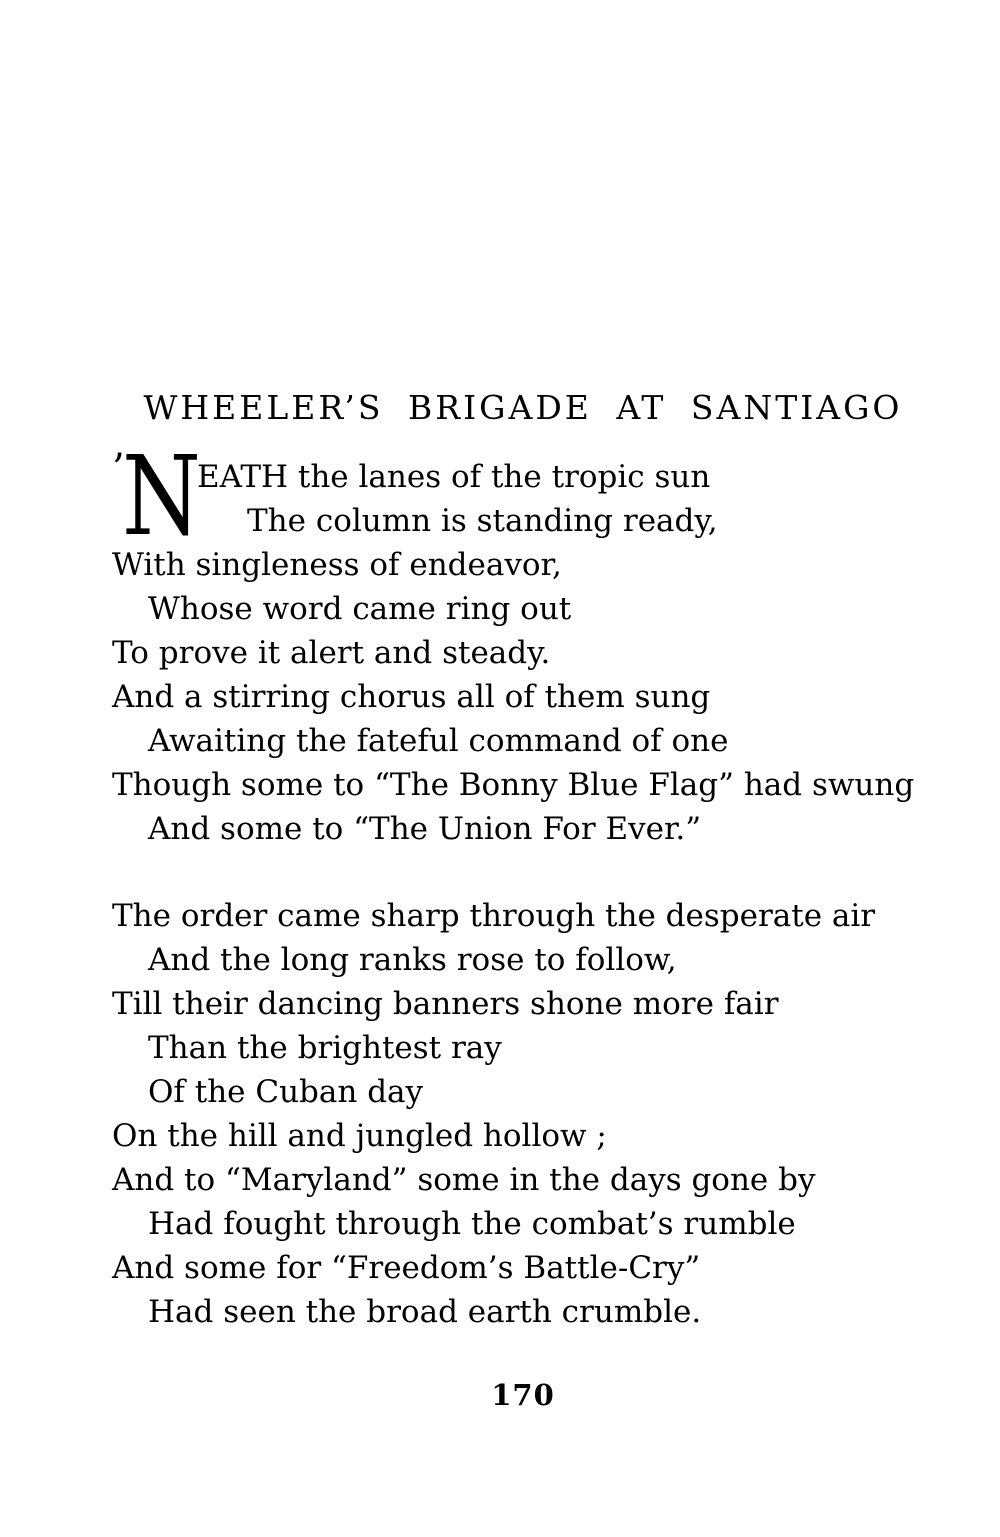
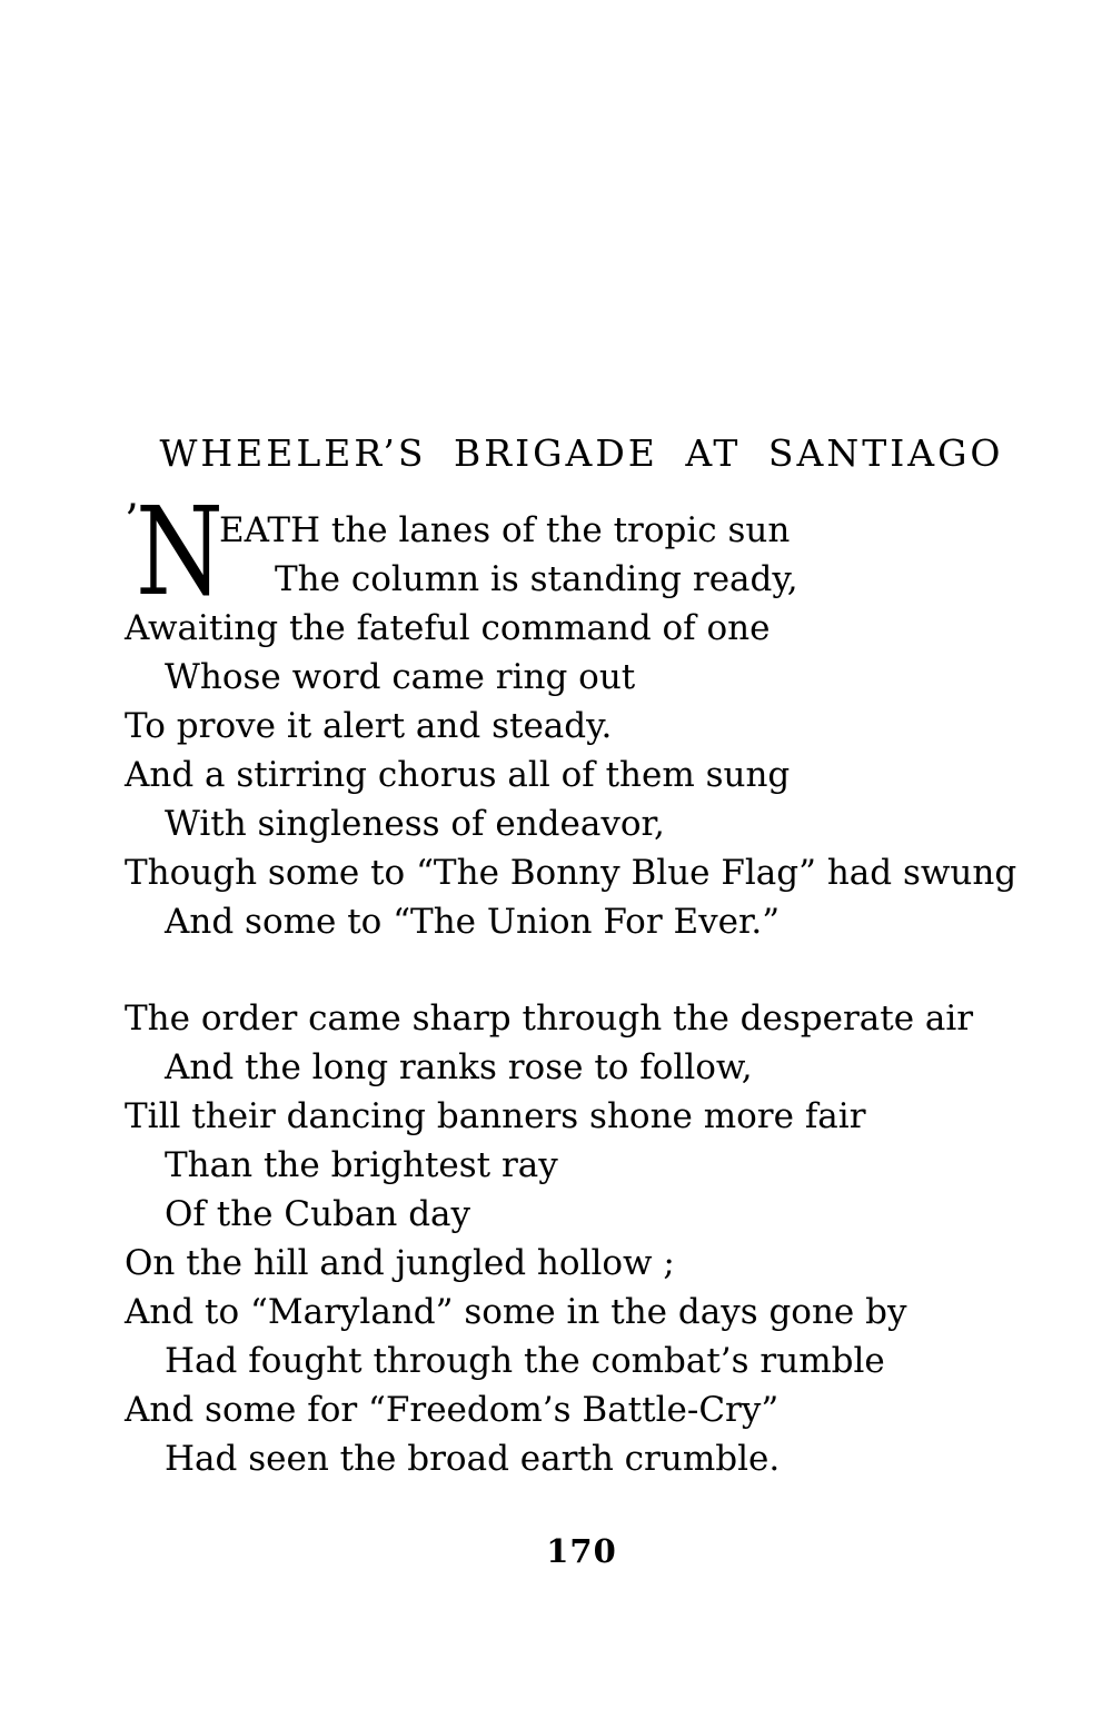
  WHEELER’S BRIGADE AT SANTIAGO
  ’
  N
  EATH the lanes of the tropic sun
  The column is standing ready,
- With singleness of endeavor,
+ Awaiting the fateful command of one
  Whose word came ring out
  To prove it alert and steady.
  And a stirring chorus all of them sung
- Awaiting the fateful command of one
+ With singleness of endeavor,
  Though some to “The Bonny Blue Flag” had swung
  And some to “The Union For Ever.”
  The order came sharp through the desperate air
  And the long ranks rose to follow,
  Till their dancing banners shone more fair
  Than the brightest ray
  Of the Cuban day
  On the hill and jungled hollow ;
  And to “Maryland” some in the days gone by
  Had fought through the combat’s rumble
  And some for “Freedom’s Battle-Cry”
  Had seen the broad earth crumble.
  170
